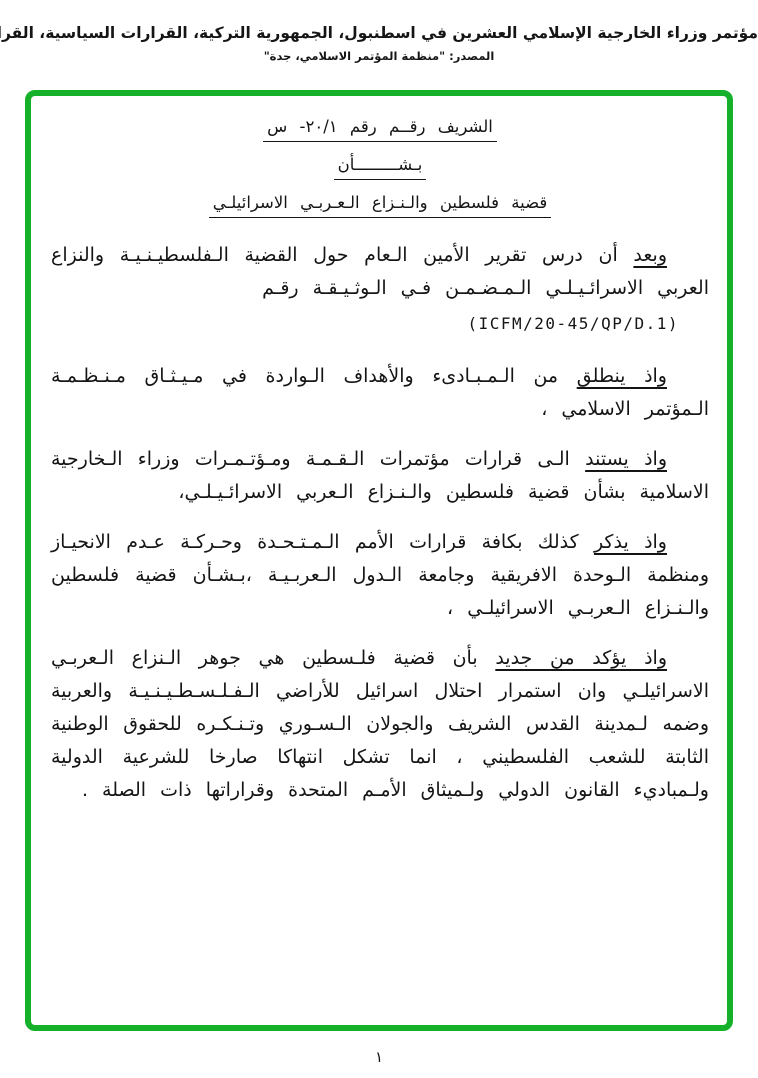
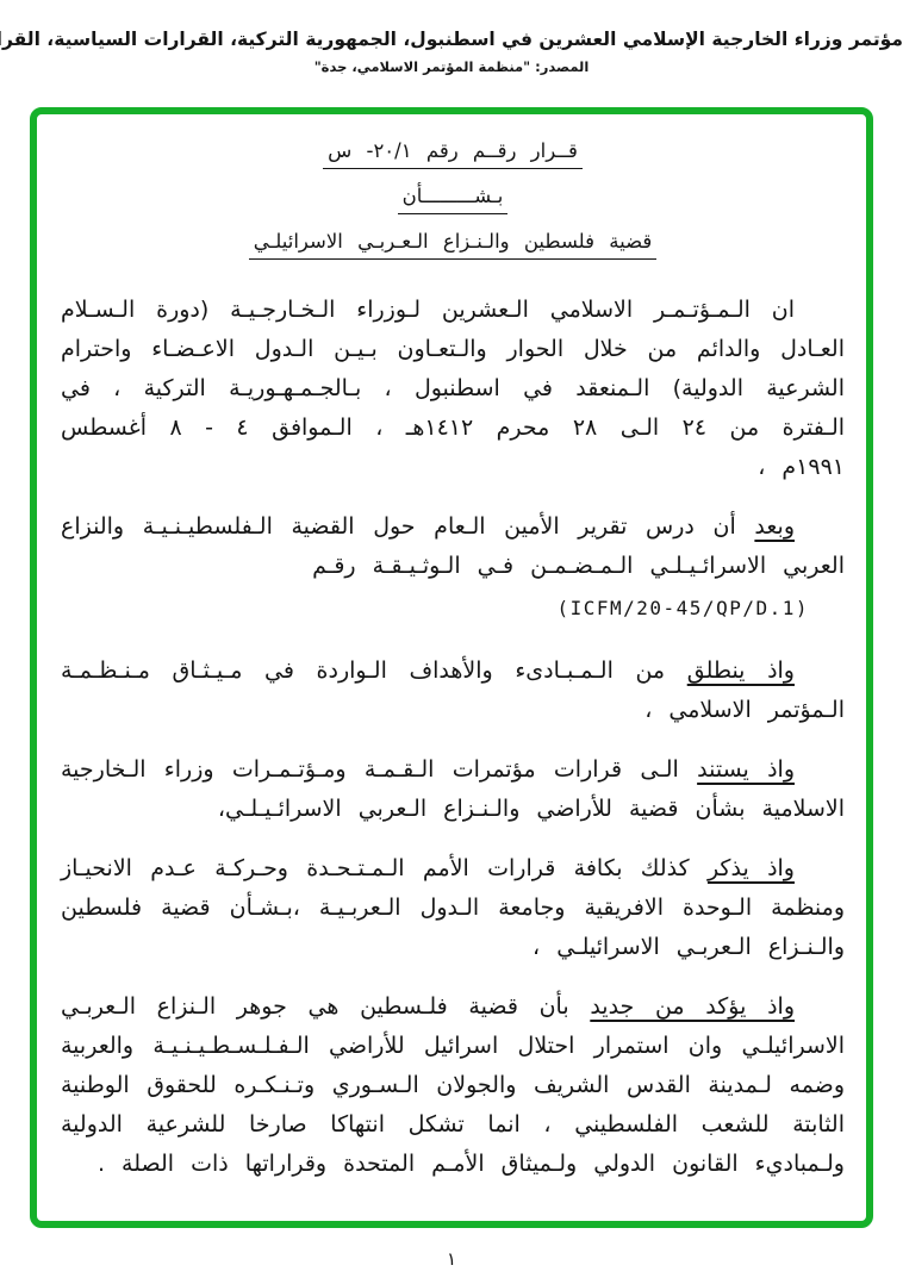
  مؤتمر وزراء الخارجية الإسلامي العشرين في اسطنبول، الجمهورية التركية، القرارات السياسية، القر
  المصدر: "منظمة المؤتمر الاسلامي، جدة"
- الشريف رقــم رقم ٢٠/١- س
+ قــرار رقــم رقم ٢٠/١- س
  بـشـــــــــأن
  قضية فلسطين والـنـزاع الـعـربـي الاسرائيلـي
+ ان الـمـؤتـمـر الاسلامي الـعشرين لـوزراء الـخـارجـيـة (دورة الـسـلام العـادل والدائم من خلال الحوار والـتعـاون بـيـن الـدول الاعـضـاء واحترام الشرعية الدولية) الـمنعقد في اسطنبول ، بـالجـمـهـوريـة التركية ، في الـفترة من ٢٤ الـى ٢٨ محرم ١٤١٢هـ ، الـموافق ٤ - ٨ أغسطس ١٩٩١م ،
  وبعد أن درس تقرير الأمين الـعام حول القضية الـفلسطيـنـيـة والنزاع العربي الاسرائـيـلـي الـمـضـمـن فـي الـوثـيـقـة رقـم
  (ICFM/20-45/QP/D.1)
  واذ ينطلق من الـمـبـادىء والأهداف الـواردة في مـيـثـاق مـنـظـمـة الـمؤتمر الاسلامي ،
- واذ يستند الـى قرارات مؤتمرات الـقـمـة ومـؤتـمـرات وزراء الـخارجية الاسلامية بشأن قضية فلسطين والـنـزاع الـعربي الاسرائـيـلـي،
+ واذ يستند الـى قرارات مؤتمرات الـقـمـة ومـؤتـمـرات وزراء الـخارجية الاسلامية بشأن قضية للأراضي والـنـزاع الـعربي الاسرائـيـلـي،
  واذ يذكر كذلك بكافة قرارات الأمم الـمـتـحـدة وحـركـة عـدم الانحيـاز ومنظمة الـوحدة الافريقية وجامعة الـدول الـعربـيـة ،بـشـأن قضية فلسطين والـنـزاع الـعربـي الاسرائيلـي ،
  واذ يؤكد من جديد بأن قضية فلـسطين هي جوهر الـنزاع الـعربـي الاسرائيلـي وان استمرار احتلال اسرائيل للأراضي الـفـلـسـطـيـنـيـة والعربية وضمه لـمدينة القدس الشريف والجولان الـسـوري وتـنـكـره للحقوق الوطنية الثابتة للشعب الفلسطيني ، انما تشكل انتهاكا صارخا للشرعية الدولية ولـمباديء القانون الدولي ولـميثاق الأمـم المتحدة وقراراتها ذات الصلة .
  ١
